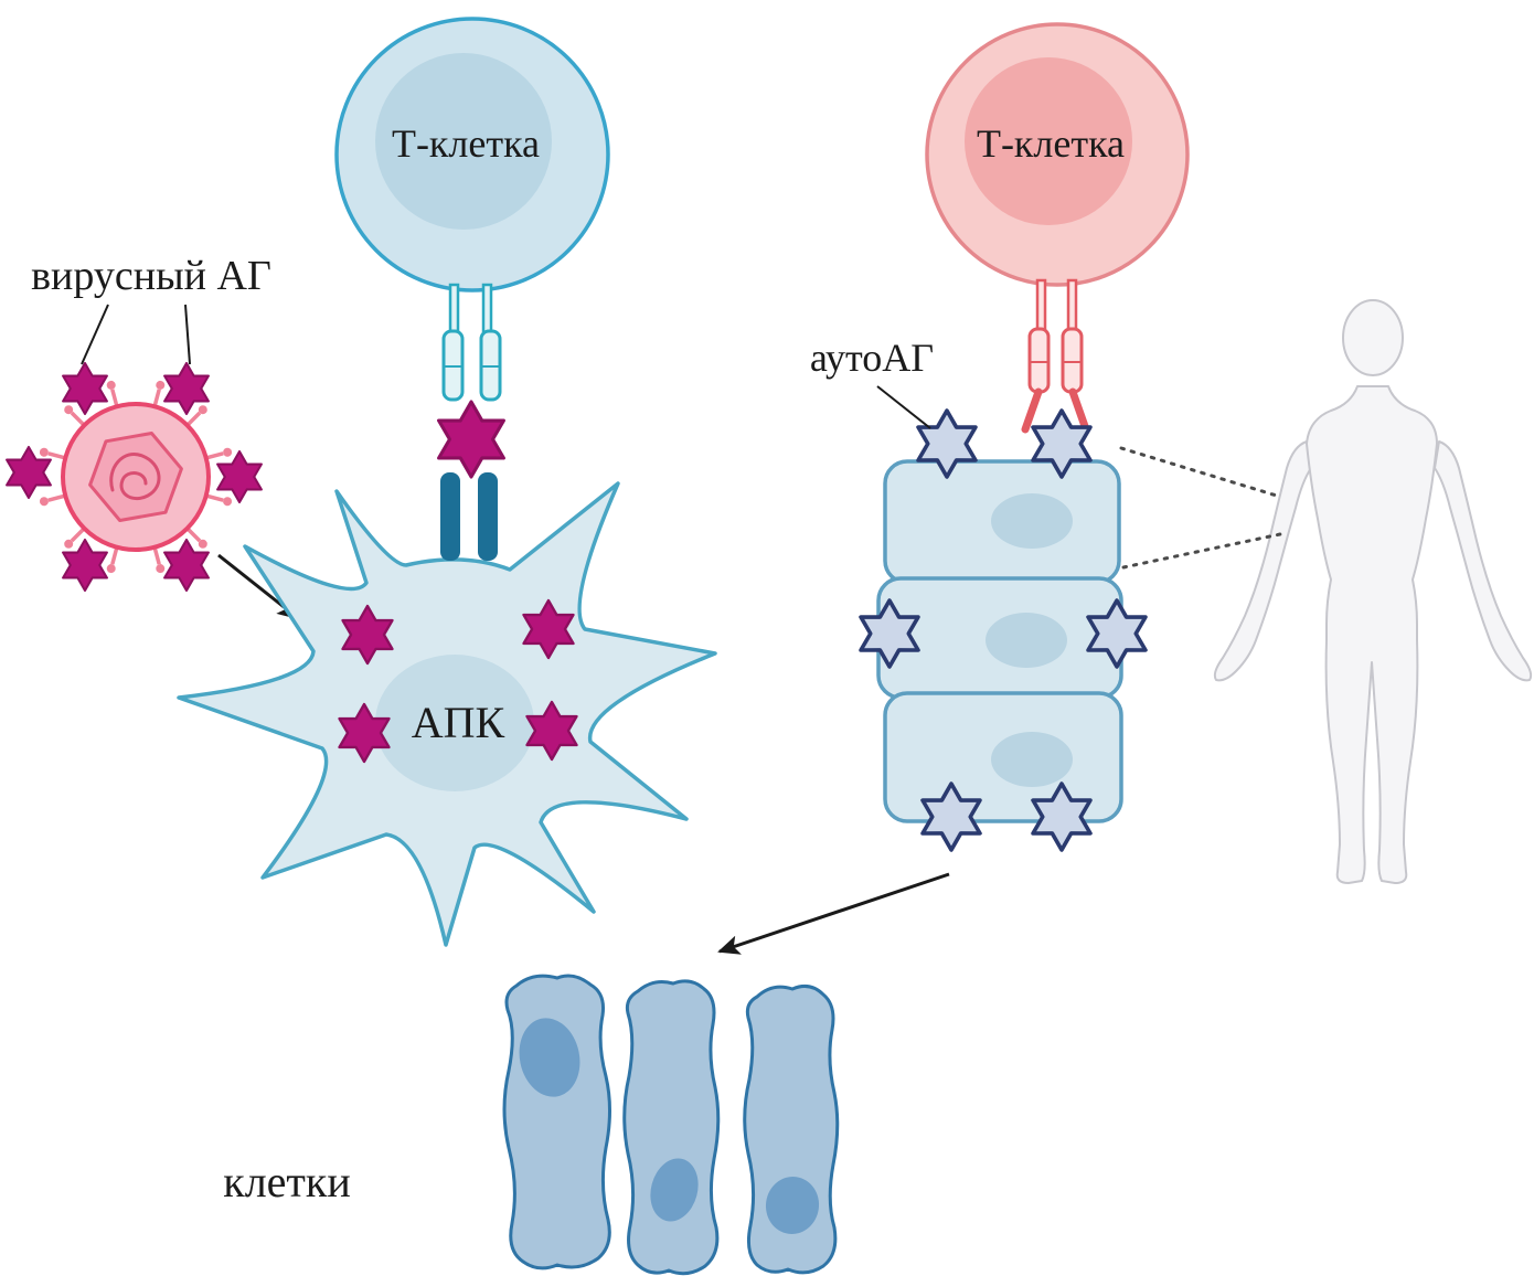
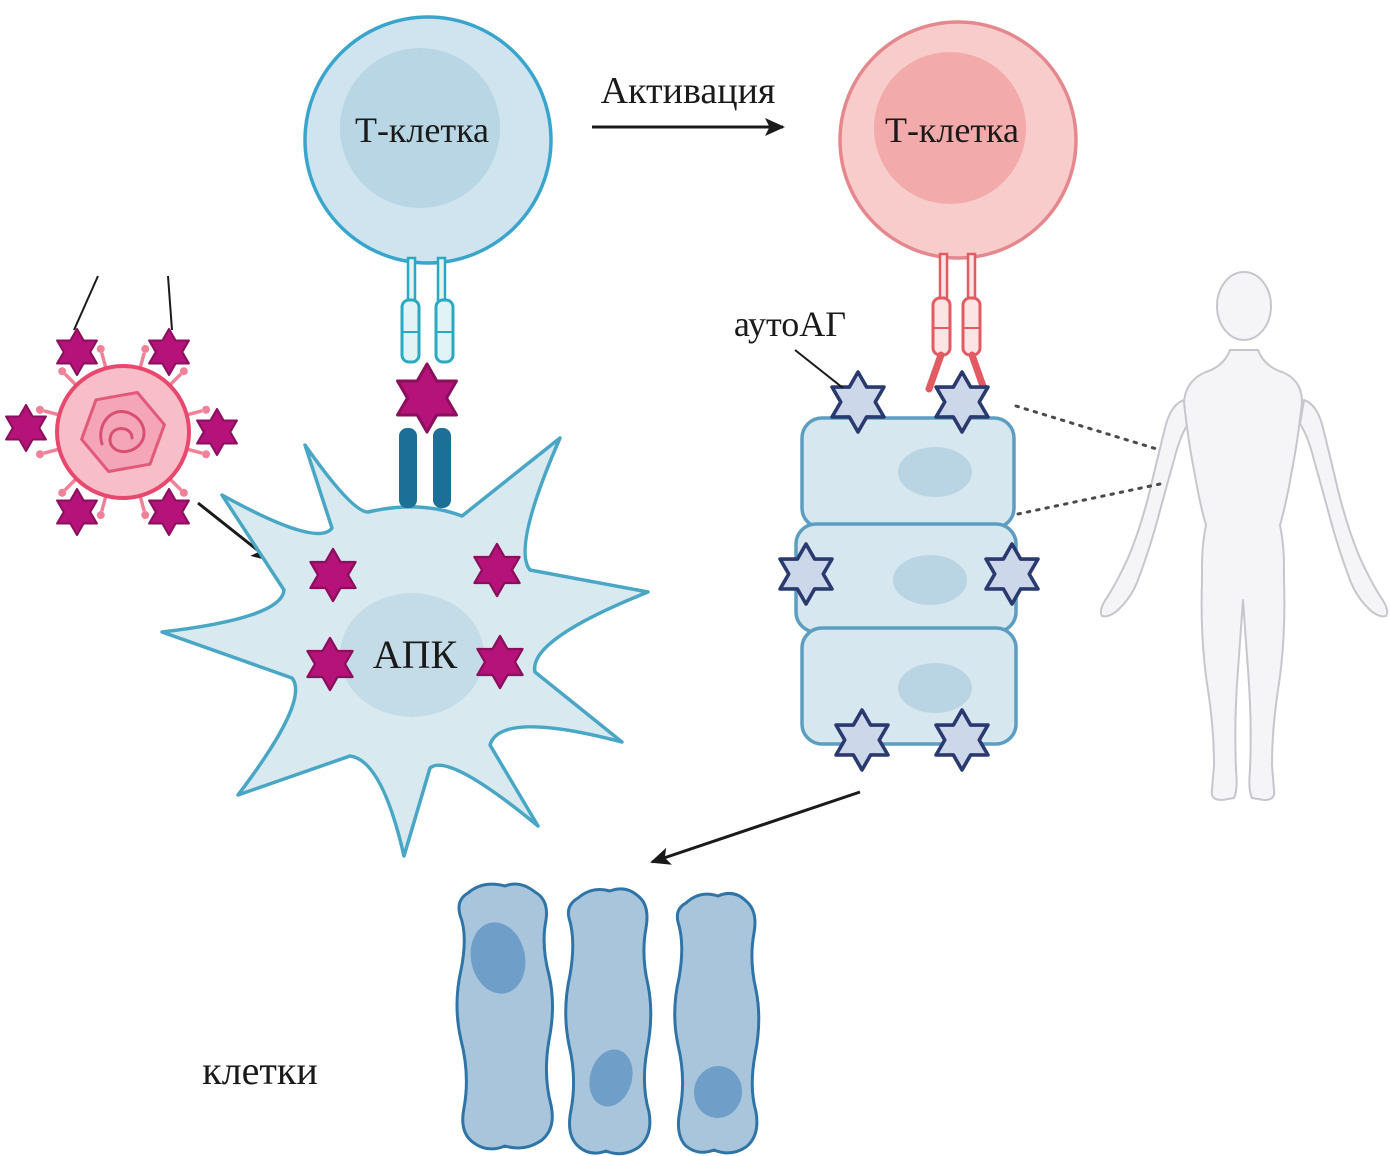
  Т-клетка
+ Активация
  Т-клетка
- вирусный АГ
  АПК
  аутоАГ
  клетки
